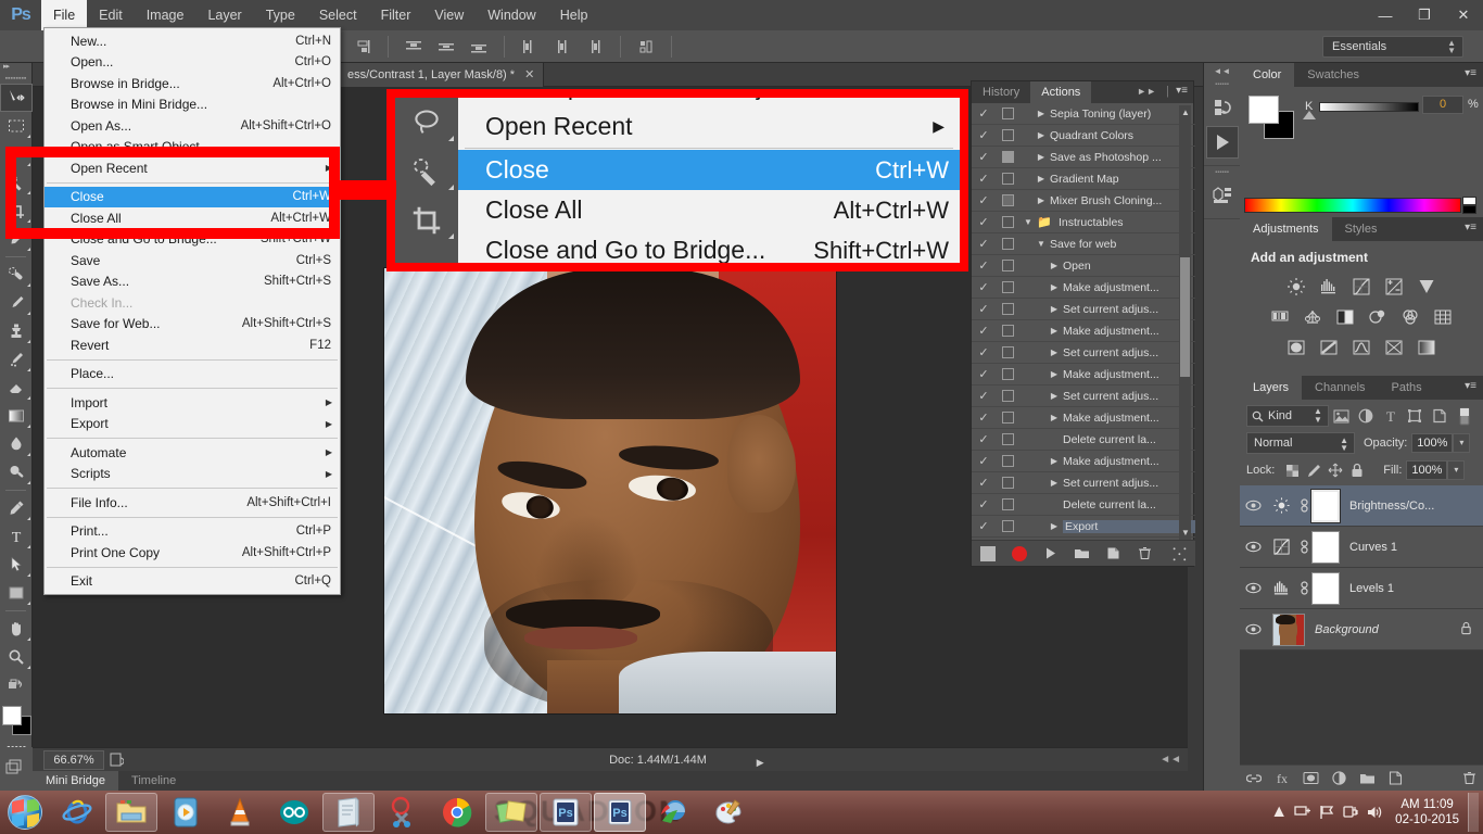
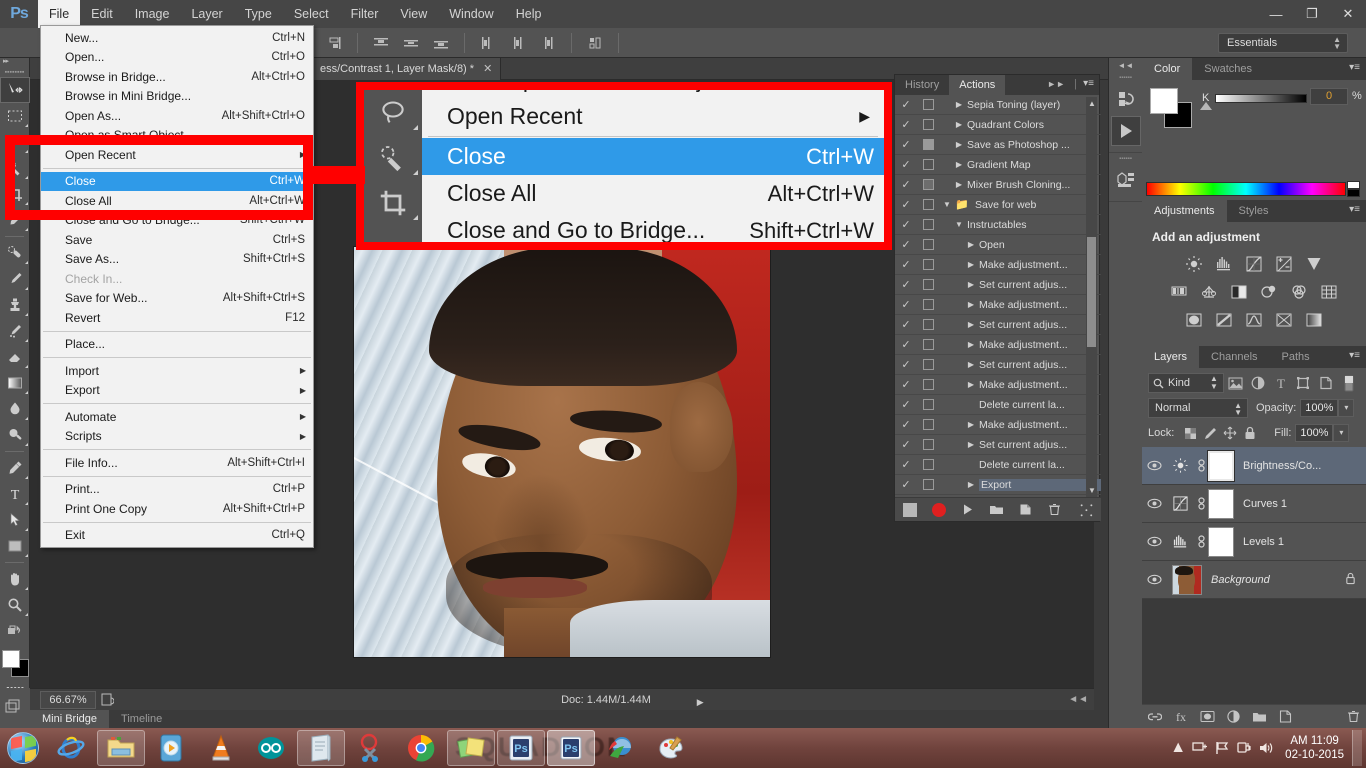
  Ps
  File
  Edit
  Image
  Layer
  Type
  Select
  Filter
  View
  Window
  Help
  —
  ❐
  ✕
  Essentials
  ▲
  ▼
  ess/Contrast 1, Layer Mask/8) *
  ✕
  T
  66.67%
  Doc: 1.44M/1.44M
  ▶
  ◄◄
  Mini Bridge
  Timeline
  History
  Actions
  ►►
  |
  ▾≡
  ✓
  ▶
  Sepia Toning (layer)
  ✓
  ▶
  Quadrant Colors
  ✓
  ▶
  Save as Photoshop ...
  ✓
  ▶
  Gradient Map
  ✓
  ▶
  Mixer Brush Cloning...
  ✓
  ▼
  📁
- Instructables
+ Save for web
  ✓
  ▼
- Save for web
+ Instructables
  ✓
  ▶
  Open
  ✓
  ▶
  Make adjustment...
  ✓
  ▶
  Set current adjus...
  ✓
  ▶
  Make adjustment...
  ✓
  ▶
  Set current adjus...
  ✓
  ▶
  Make adjustment...
  ✓
  ▶
  Set current adjus...
  ✓
  ▶
  Make adjustment...
  ✓
  Delete current la...
  ✓
  ▶
  Make adjustment...
  ✓
  ▶
  Set current adjus...
  ✓
  Delete current la...
  ✓
  ▶
  Export
  ▲
  ▼
  ⁙
  ◄◄
  Color
  Swatches
  ▾≡
  K
  0
  %
  Adjustments
  Styles
  ▾≡
  Add an adjustment
  Layers
  Channels
  Paths
  ▾≡
  Kind
  ▲
  ▼
  T
  Normal
  ▲
  ▼
  Opacity:
  100%
  ▾
  Lock:
  Fill:
  100%
  ▾
  Brightness/Co...
  Curves 1
  Levels 1
  Background
  fx
  New...
  Ctrl+N
  Open...
  Ctrl+O
  Browse in Bridge...
  Alt+Ctrl+O
  Browse in Mini Bridge...
  Open As...
  Alt+Shift+Ctrl+O
  Open as Smart Object...
  Open Recent
  ▶
  Close
  Ctrl+W
  Close All
  Alt+Ctrl+W
  Close and Go to Bridge...
  Shift+Ctrl+W
  Save
  Ctrl+S
  Save As...
  Shift+Ctrl+S
  Check In...
  Save for Web...
  Alt+Shift+Ctrl+S
  Revert
  F12
  Place...
  Import
  ▶
  Export
  ▶
  Automate
  ▶
  Scripts
  ▶
  File Info...
  Alt+Shift+Ctrl+I
  Print...
  Ctrl+P
  Print One Copy
  Alt+Shift+Ctrl+P
  Exit
  Ctrl+Q
  Open Recent
  ▶
  Close
  Ctrl+W
  Close All
  Alt+Ctrl+W
  Close and Go to Bridge...
  Shift+Ctrl+W
  Ps
  Ps
  ▲
  AM 11:09
  02-10-2015
